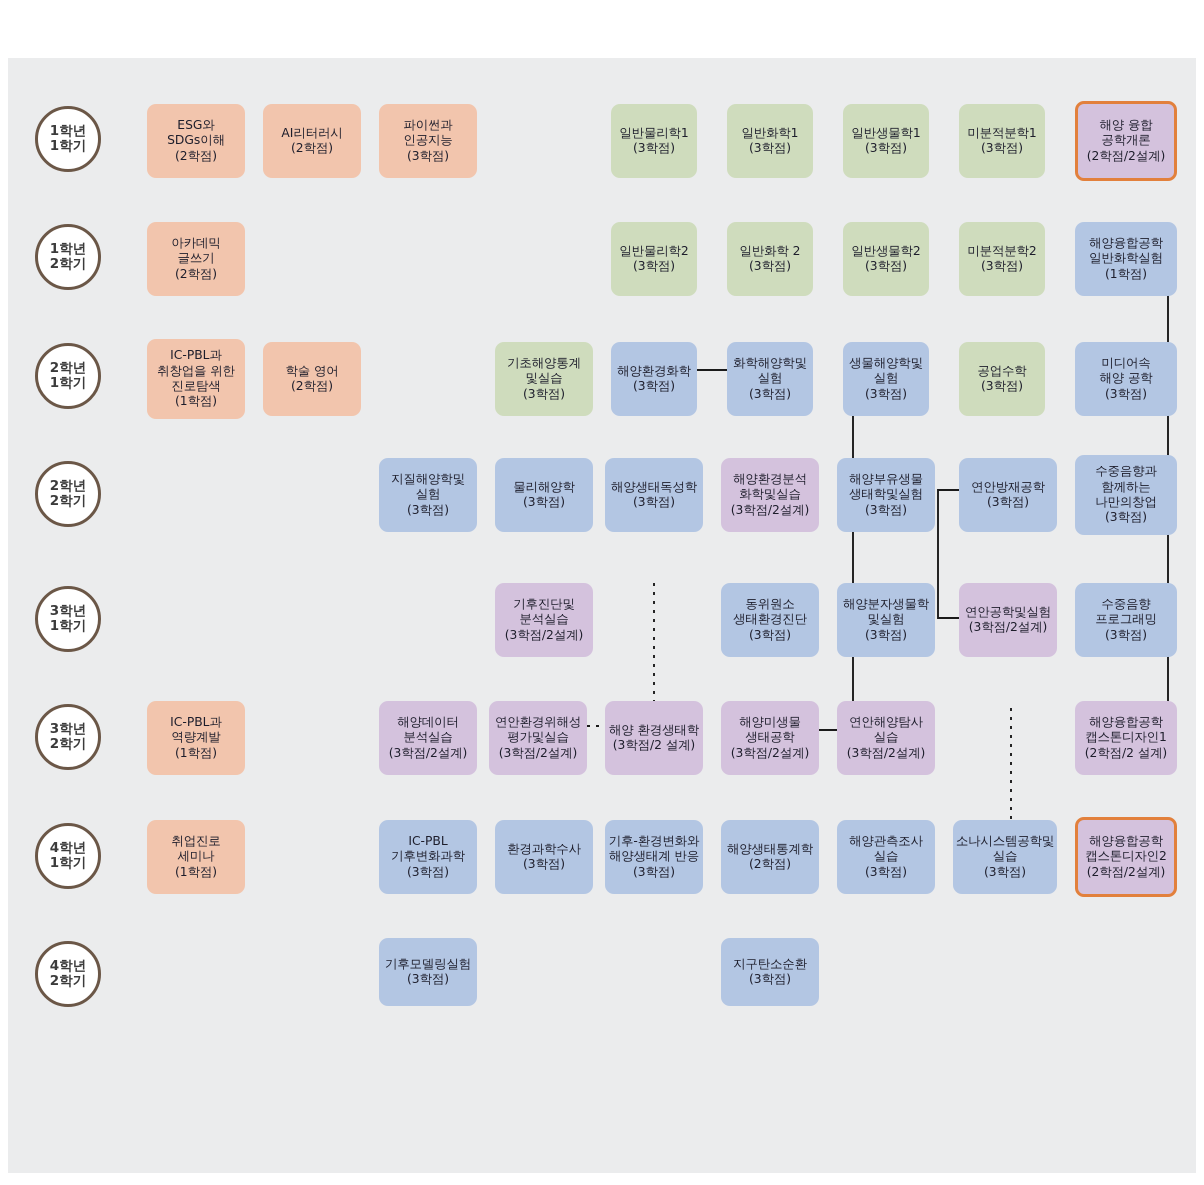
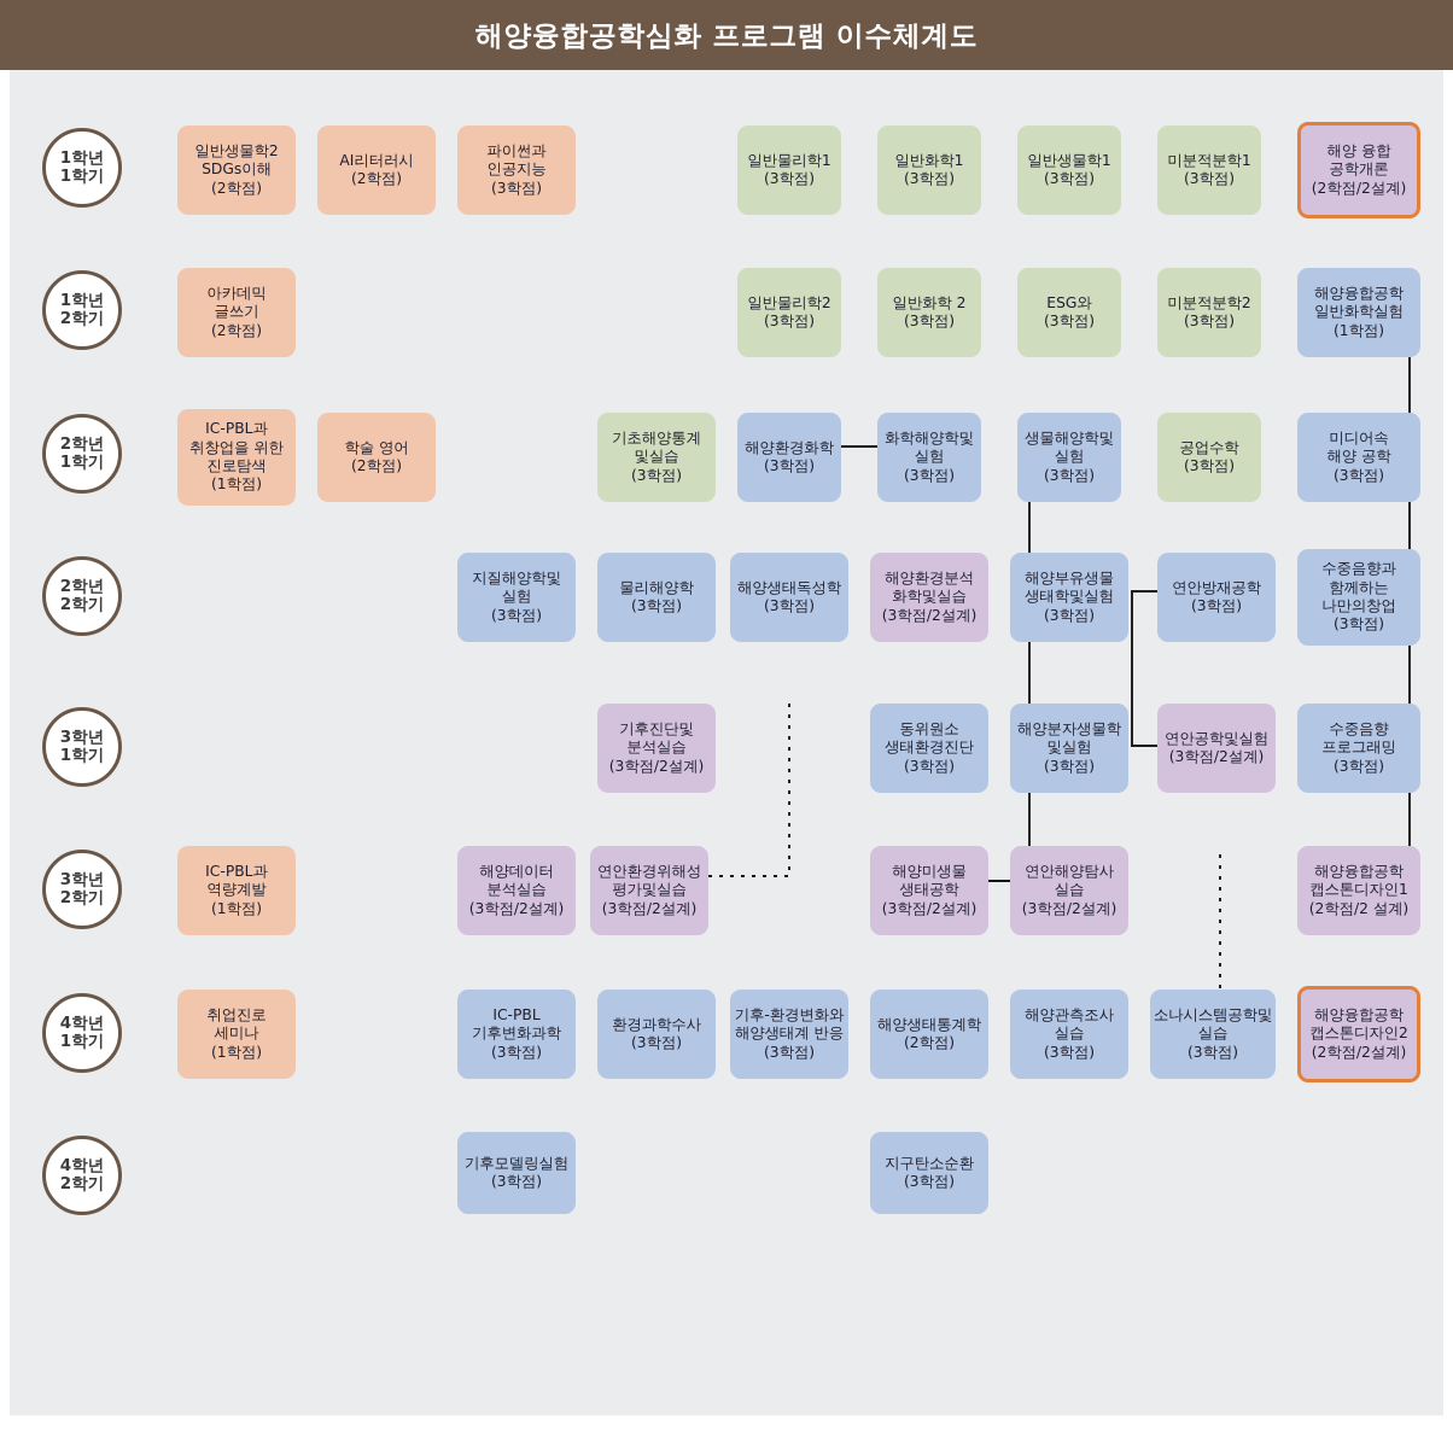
+ 해양융합공학심화 프로그램 이수체계도
  1학년
  1학기
  1학년
  2학기
  2학년
  1학기
  2학년
  2학기
  3학년
  1학기
  3학년
  2학기
  4학년
  1학기
  4학년
  2학기
- ESG와
+ 일반생물학2
  SDGs이해
  (2학점)
  AI리터러시
  (2학점)
  파이썬과
  인공지능
  (3학점)
  일반물리학1
  (3학점)
  일반화학1
  (3학점)
  일반생물학1
  (3학점)
  미분적분학1
  (3학점)
  해양 융합
  공학개론
  (2학점/2설계)
  아카데믹
  글쓰기
  (2학점)
  일반물리학2
  (3학점)
  일반화학 2
  (3학점)
- 일반생물학2
+ ESG와
  (3학점)
  미분적분학2
  (3학점)
  해양융합공학
  일반화학실험
  (1학점)
  IC-PBL과
  취창업을 위한
  진로탐색
  (1학점)
  학술 영어
  (2학점)
  기초해양통계
  및실습
  (3학점)
  해양환경화학
  (3학점)
  화학해양학및
  실험
  (3학점)
  생물해양학및
  실험
  (3학점)
  공업수학
  (3학점)
  미디어속
  해양 공학
  (3학점)
  지질해양학및
  실험
  (3학점)
  물리해양학
  (3학점)
  해양생태독성학
  (3학점)
  해양환경분석
  화학및실습
  (3학점/2설계)
  해양부유생물
  생태학및실험
  (3학점)
  연안방재공학
  (3학점)
  수중음향과
  함께하는
  나만의창업
  (3학점)
  기후진단및
  분석실습
  (3학점/2설계)
  동위원소
  생태환경진단
  (3학점)
  해양분자생물학
  및실험
  (3학점)
  연안공학및실험
  (3학점/2설계)
  수중음향
  프로그래밍
  (3학점)
  IC-PBL과
  역량계발
  (1학점)
  해양데이터
  분석실습
  (3학점/2설계)
  연안환경위해성
  평가및실습
  (3학점/2설계)
- 해양 환경생태학
- (3학점/2 설계)
  해양미생물
  생태공학
  (3학점/2설계)
  연안해양탐사
  실습
  (3학점/2설계)
  해양융합공학
  캡스톤디자인1
  (2학점/2 설계)
  취업진로
  세미나
  (1학점)
  IC-PBL
  기후변화과학
  (3학점)
  환경과학수사
  (3학점)
  기후-환경변화와
  해양생태계 반응
  (3학점)
  해양생태통계학
  (2학점)
  해양관측조사
  실습
  (3학점)
  소나시스템공학및
  실습
  (3학점)
  해양융합공학
  캡스톤디자인2
  (2학점/2설계)
  기후모델링실험
  (3학점)
  지구탄소순환
  (3학점)
